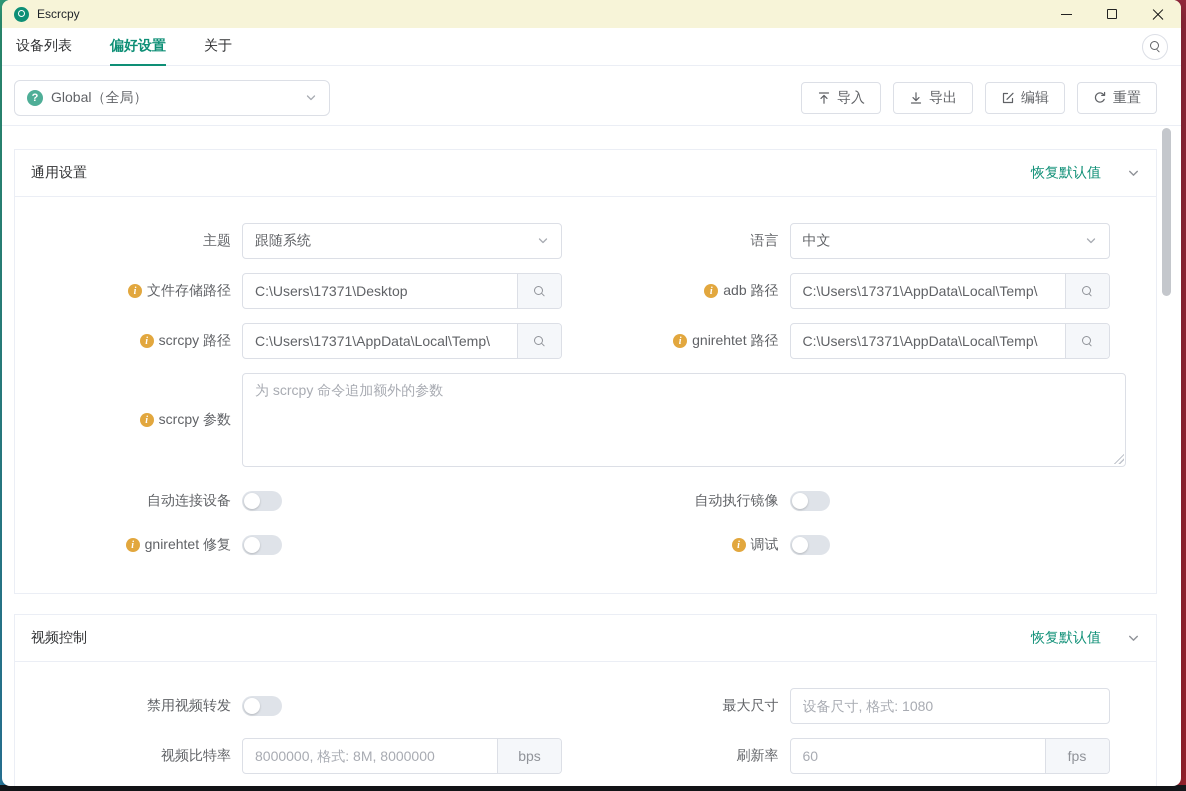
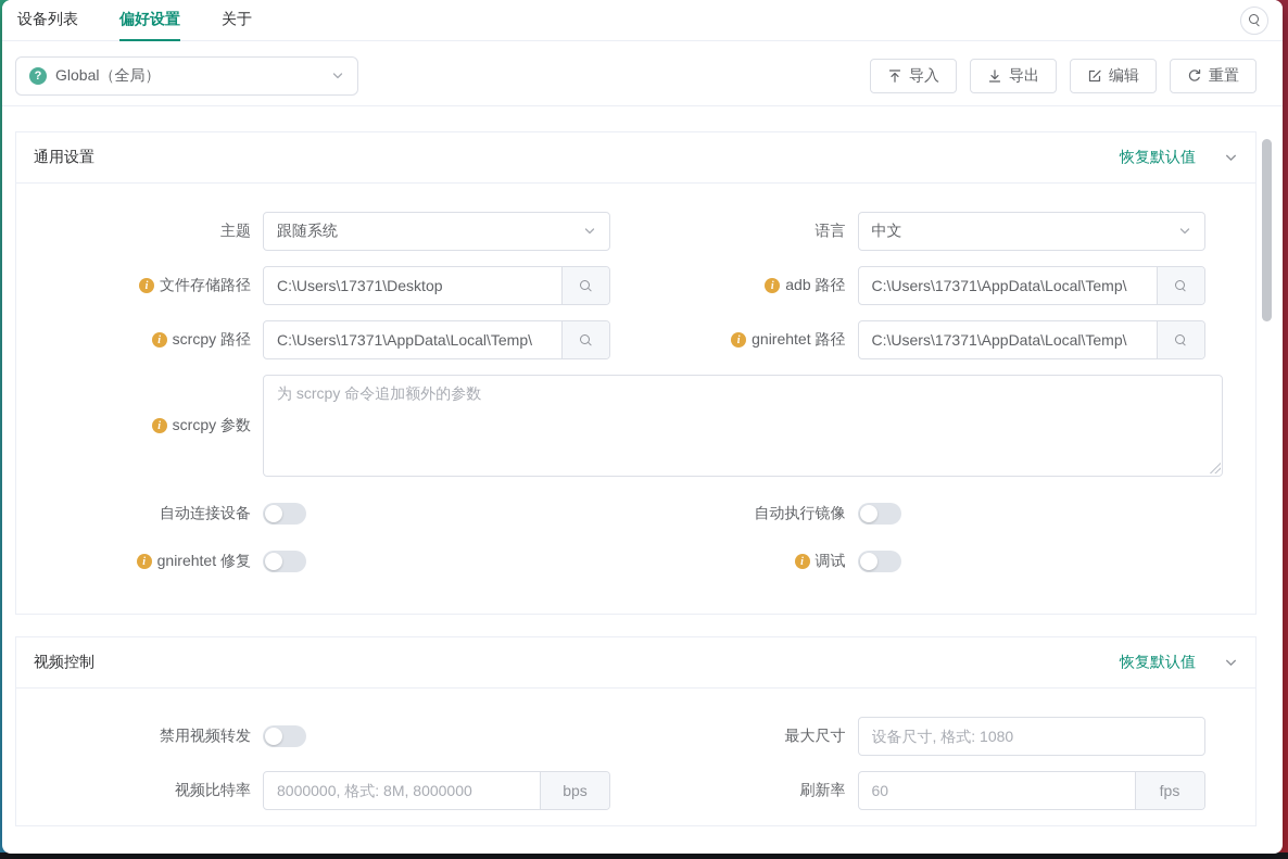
- Escrcpy
  设备列表
  偏好设置
  关于
  ?
  Global（全局）
  导入
  导出
  编辑
  重置
  通用设置
  恢复默认值
  主题
  跟随系统
  语言
  中文
  i
  文件存储路径
  C:\Users\17371\Desktop
  i
  adb 路径
  C:\Users\17371\AppData\Local\Temp\
  i
  scrcpy 路径
  C:\Users\17371\AppData\Local\Temp\
  i
  gnirehtet 路径
  C:\Users\17371\AppData\Local\Temp\
  i
  scrcpy 参数
  为 scrcpy 命令追加额外的参数
  自动连接设备
  自动执行镜像
  i
  gnirehtet 修复
  i
  调试
  视频控制
  恢复默认值
  禁用视频转发
  最大尺寸
  设备尺寸, 格式: 1080
  视频比特率
  8000000, 格式: 8M, 8000000
  bps
  刷新率
  60
  fps
